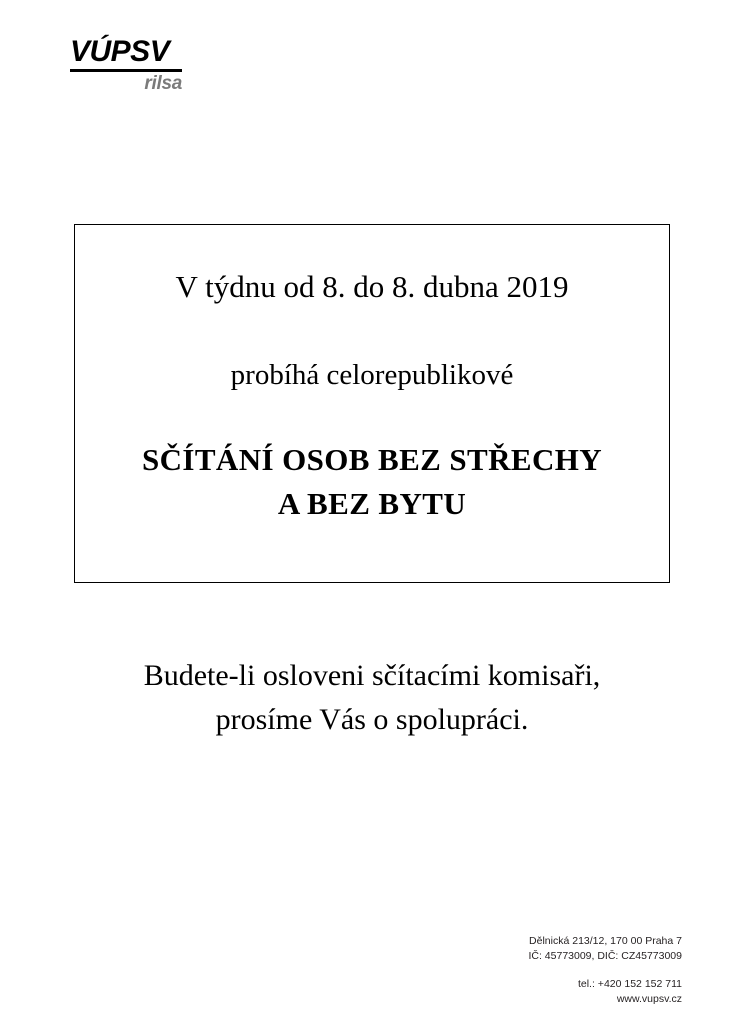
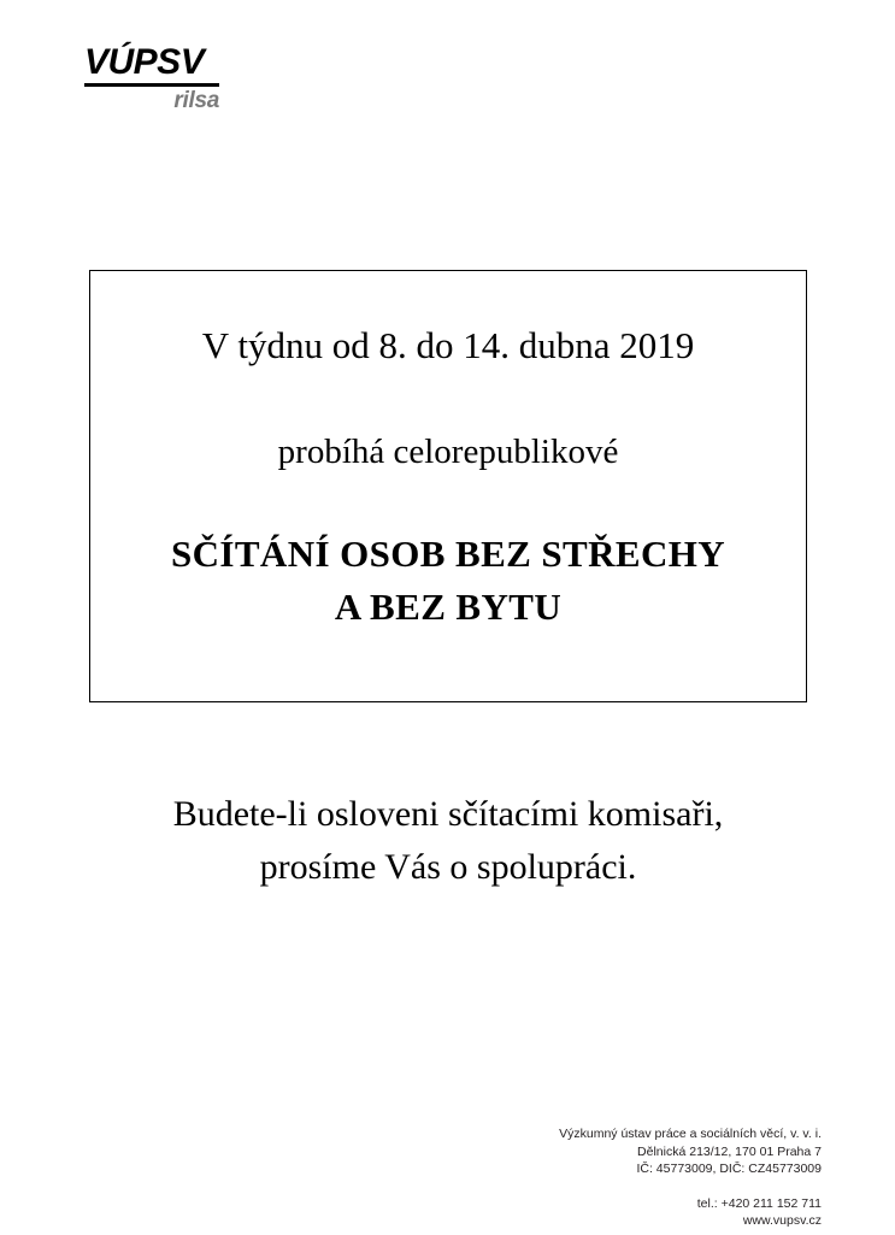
  VÚPSV
  rilsa
- V týdnu od 8. do 8. dubna 2019
+ V týdnu od 8. do 14. dubna 2019
  probíhá celorepublikové
  SČÍTÁNÍ OSOB BEZ STŘECHY
  A BEZ BYTU
  Budete-li osloveni sčítacími komisaři,
  prosíme Vás o spolupráci.
+ Výzkumný ústav práce a sociálních věcí, v. v. i.
- Dělnická 213/12, 170 00 Praha 7
+ Dělnická 213/12, 170 01 Praha 7
  IČ: 45773009, DIČ: CZ45773009
- tel.: +420 152 152 711
+ tel.: +420 211 152 711
  www.vupsv.cz
